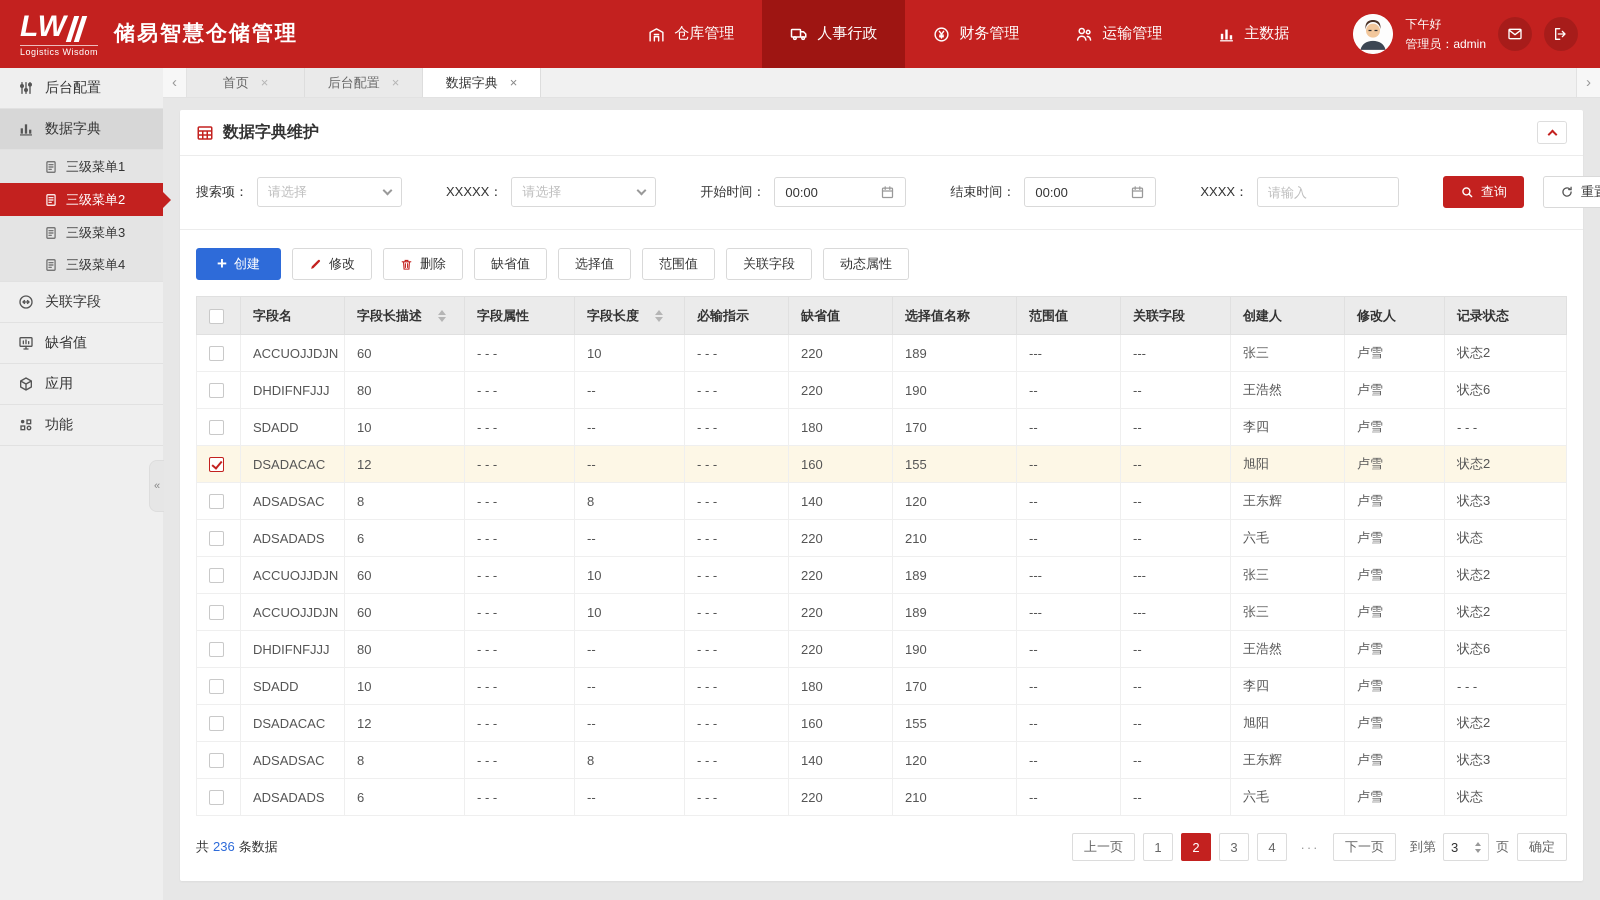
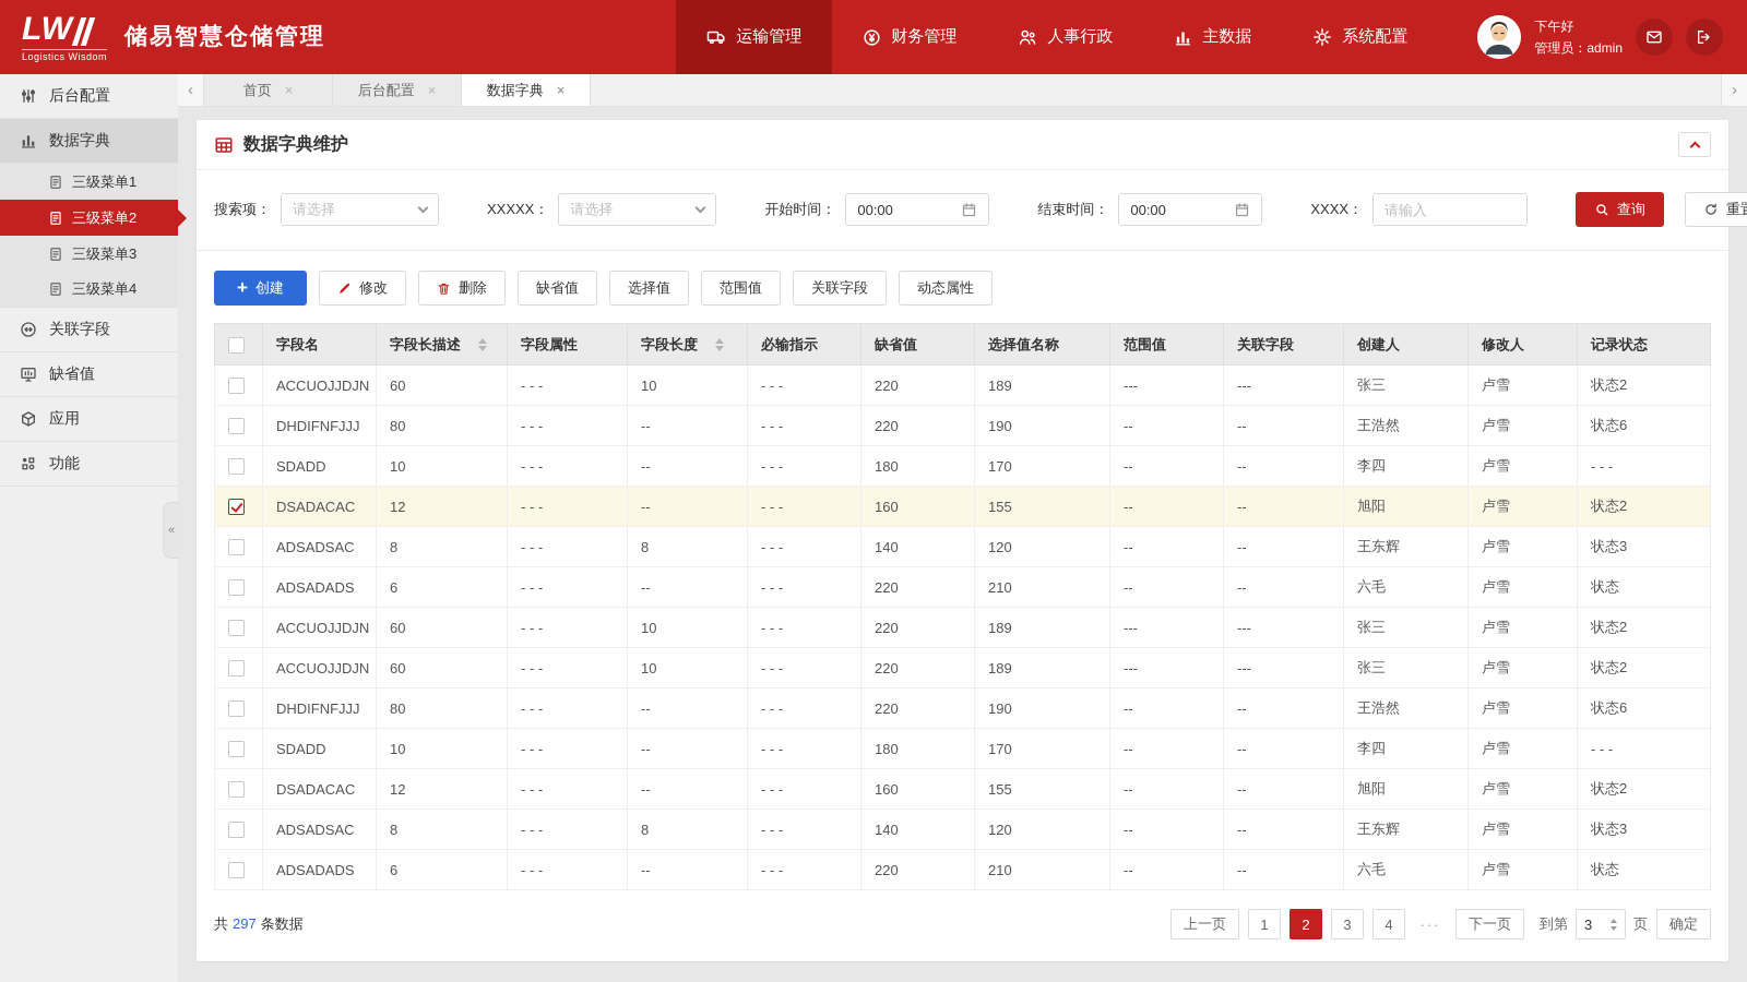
  LW
  Logistics Wisdom
  储易智慧仓储管理
- 仓库管理
- 人事行政
+ 运输管理
  财务管理
- 运输管理
+ 人事行政
  主数据
+ 系统配置
  下午好
  管理员：admin
  后台配置
  数据字典
  三级菜单1
  三级菜单2
  三级菜单3
  三级菜单4
  关联字段
  缺省值
  应用
  功能
  «
  ‹
  首页
  ×
  后台配置
  ×
  数据字典
  ×
  ›
  数据字典维护
  搜索项：
  请选择
  XXXXX：
  请选择
  开始时间：
  00:00
  结束时间：
  00:00
  XXXX：
  请输入
  查询
  +
  创建
  修改
  删除
  缺省值
  选择值
  范围值
  关联字段
  动态属性
  	字段名	字段长描述	字段属性	字段长度	必输指示	缺省值	选择值名称	范围值	关联字段	创建人	修改人	记录状态
  	ACCUOJJDJN	60	- - -	10	- - -	220	189	---	---	张三	卢雪	状态2
  	DHDIFNFJJJ	80	- - -	--	- - -	220	190	--	--	王浩然	卢雪	状态6
  	SDADD	10	- - -	--	- - -	180	170	--	--	李四	卢雪	- - -
  	DSADACAC	12	- - -	--	- - -	160	155	--	--	旭阳	卢雪	状态2
  	ADSADSAC	8	- - -	8	- - -	140	120	--	--	王东辉	卢雪	状态3
  	ADSADADS	6	- - -	--	- - -	220	210	--	--	六毛	卢雪	状态
  	ACCUOJJDJN	60	- - -	10	- - -	220	189	---	---	张三	卢雪	状态2
  	ACCUOJJDJN	60	- - -	10	- - -	220	189	---	---	张三	卢雪	状态2
  	DHDIFNFJJJ	80	- - -	--	- - -	220	190	--	--	王浩然	卢雪	状态6
  	SDADD	10	- - -	--	- - -	180	170	--	--	李四	卢雪	- - -
  	DSADACAC	12	- - -	--	- - -	160	155	--	--	旭阳	卢雪	状态2
  	ADSADSAC	8	- - -	8	- - -	140	120	--	--	王东辉	卢雪	状态3
  	ADSADADS	6	- - -	--	- - -	220	210	--	--	六毛	卢雪	状态
- 共 236 条数据
+ 共 297 条数据
  上一页
  1
  2
  3
  4
  ···
  下一页
  到第
  3
  页
  确定
